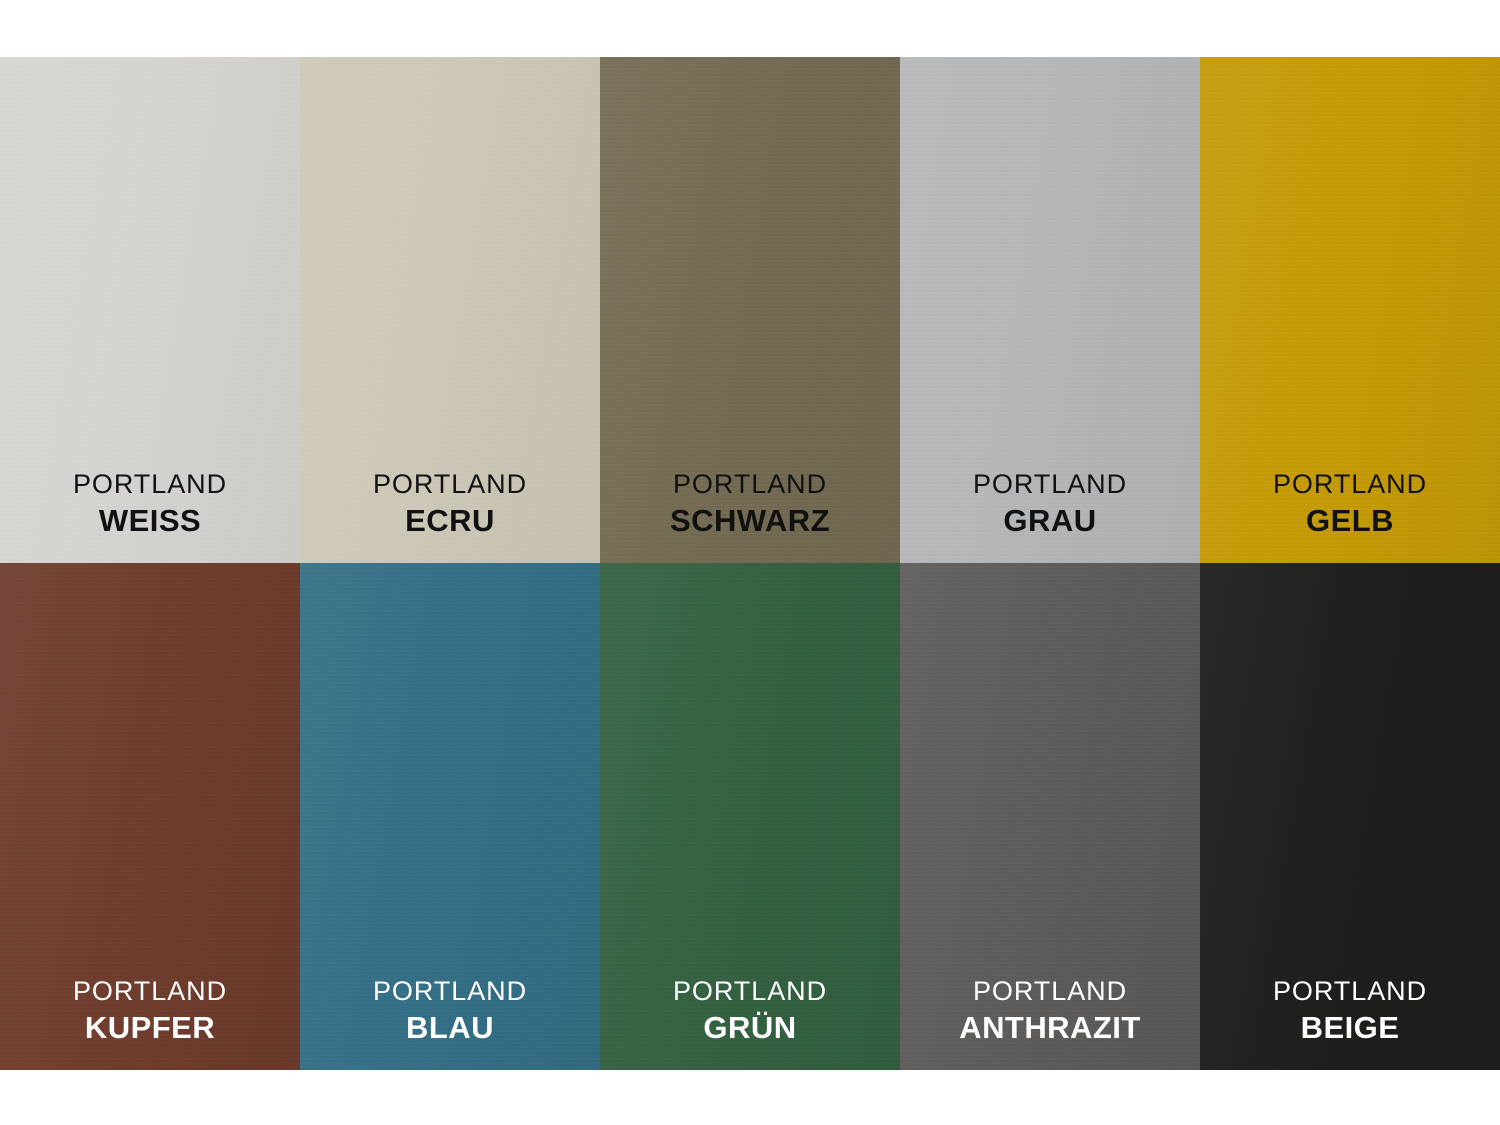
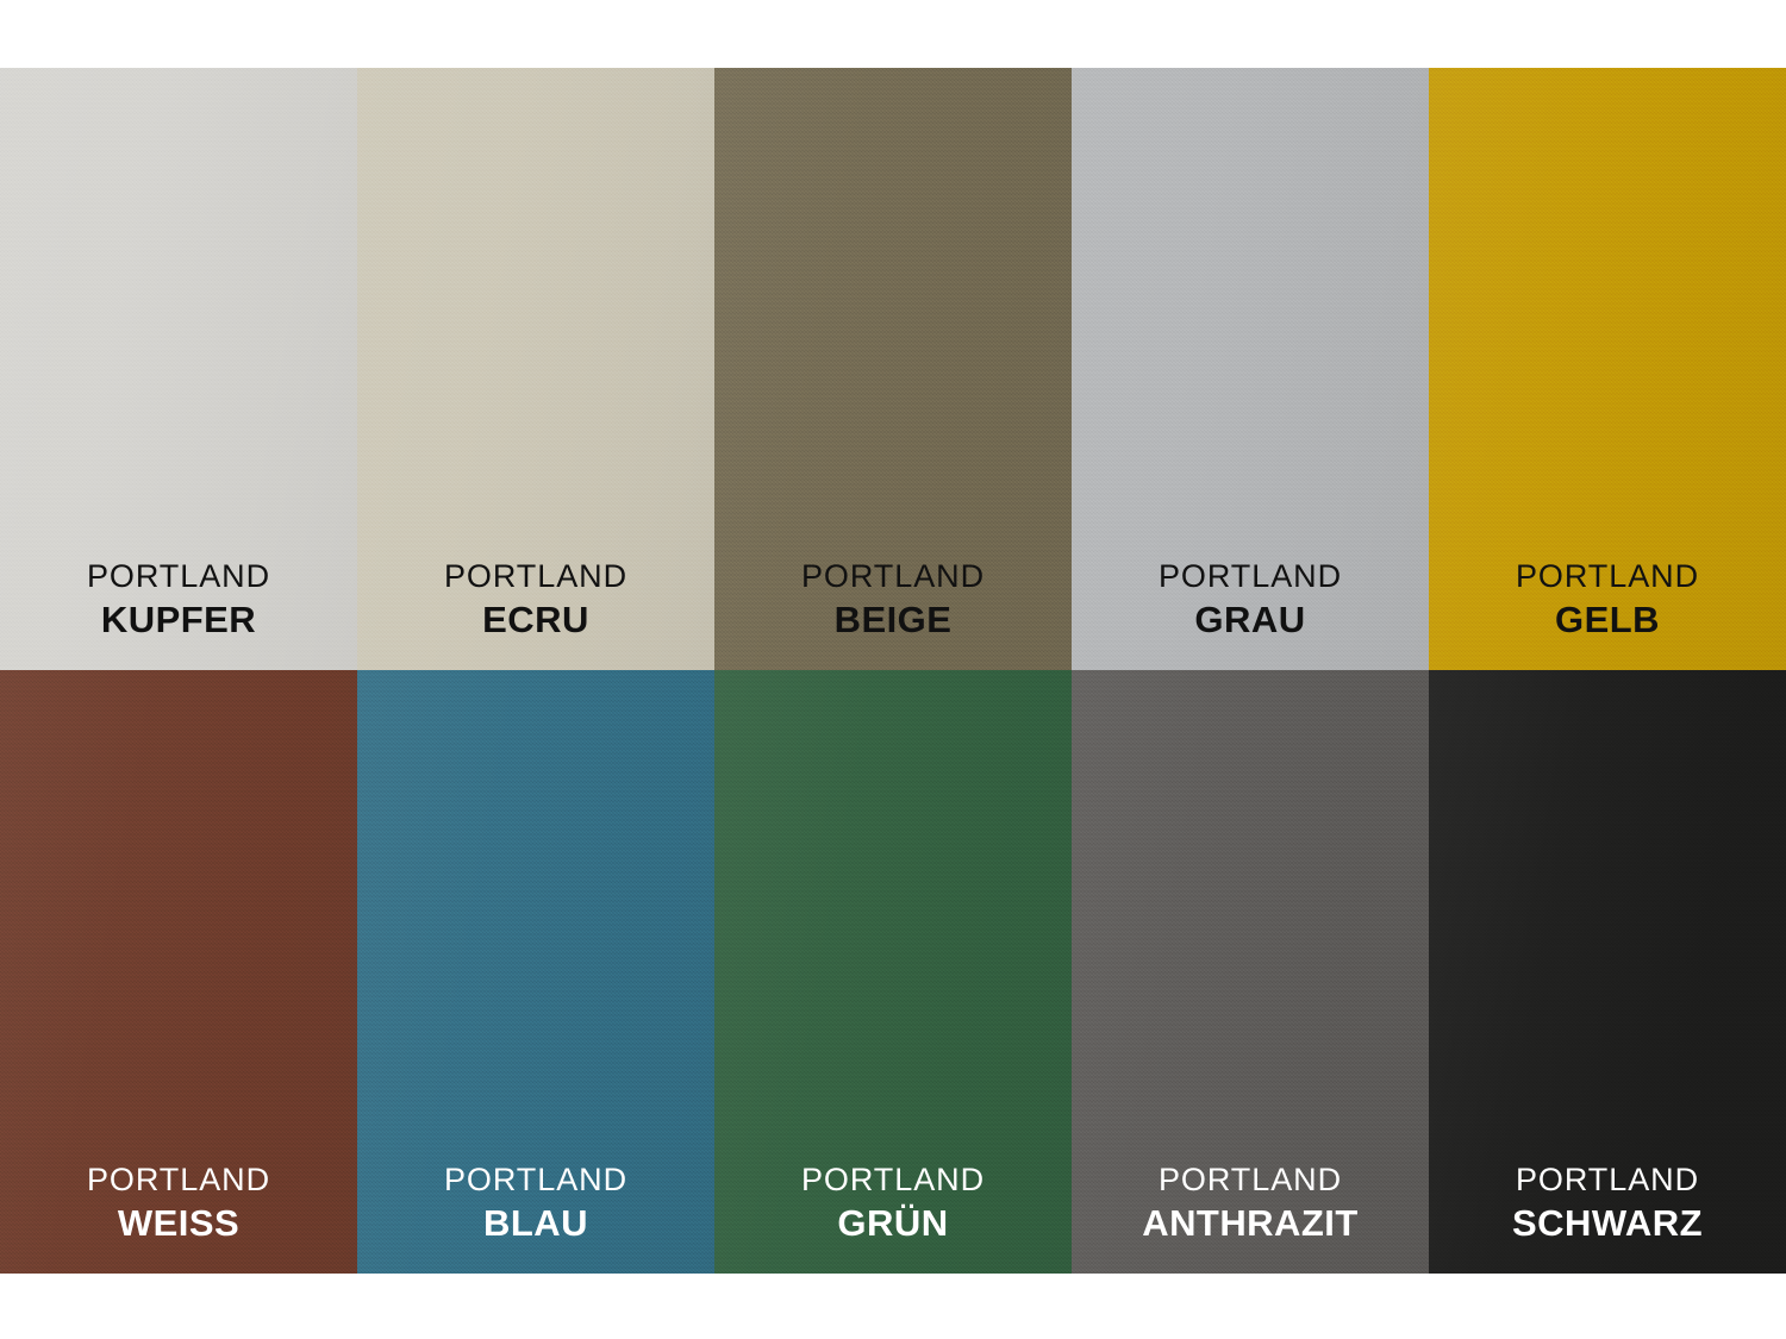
  PORTLAND
- WEISS
+ KUPFER
  PORTLAND
  ECRU
  PORTLAND
- SCHWARZ
+ BEIGE
  PORTLAND
  GRAU
  PORTLAND
  GELB
  PORTLAND
- KUPFER
+ WEISS
  PORTLAND
  BLAU
  PORTLAND
  GRÜN
  PORTLAND
  ANTHRAZIT
  PORTLAND
- BEIGE
+ SCHWARZ
